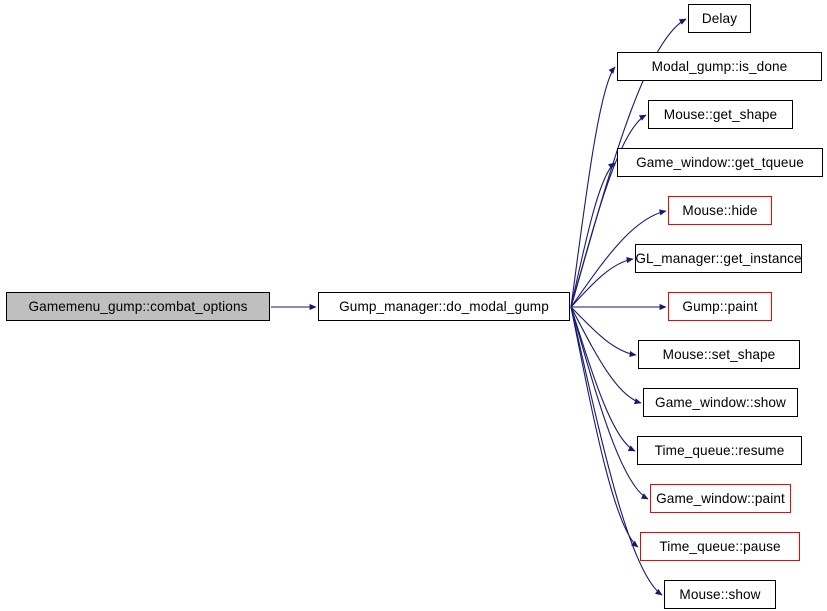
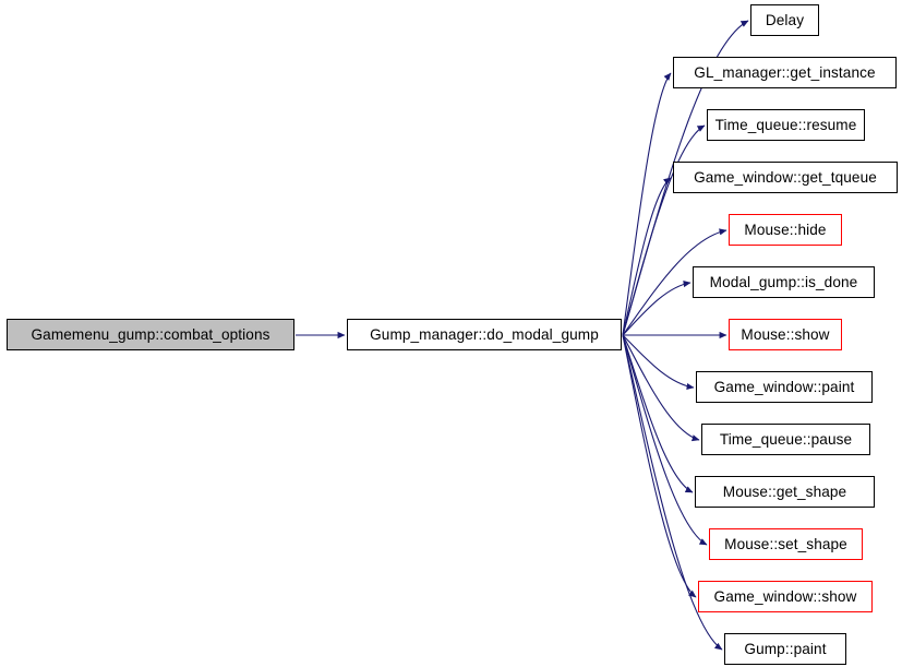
  Gamemenu_gump::combat_options
  Gump_manager::do_modal_gump
  Delay
- Modal_gump::is_done
+ GL_manager::get_instance
- Mouse::get_shape
+ Time_queue::resume
  Game_window::get_tqueue
  Mouse::hide
- GL_manager::get_instance
+ Modal_gump::is_done
- Gump::paint
+ Mouse::show
- Mouse::set_shape
+ Game_window::paint
- Game_window::show
+ Time_queue::pause
- Time_queue::resume
+ Mouse::get_shape
- Game_window::paint
+ Mouse::set_shape
- Time_queue::pause
+ Game_window::show
- Mouse::show
+ Gump::paint
